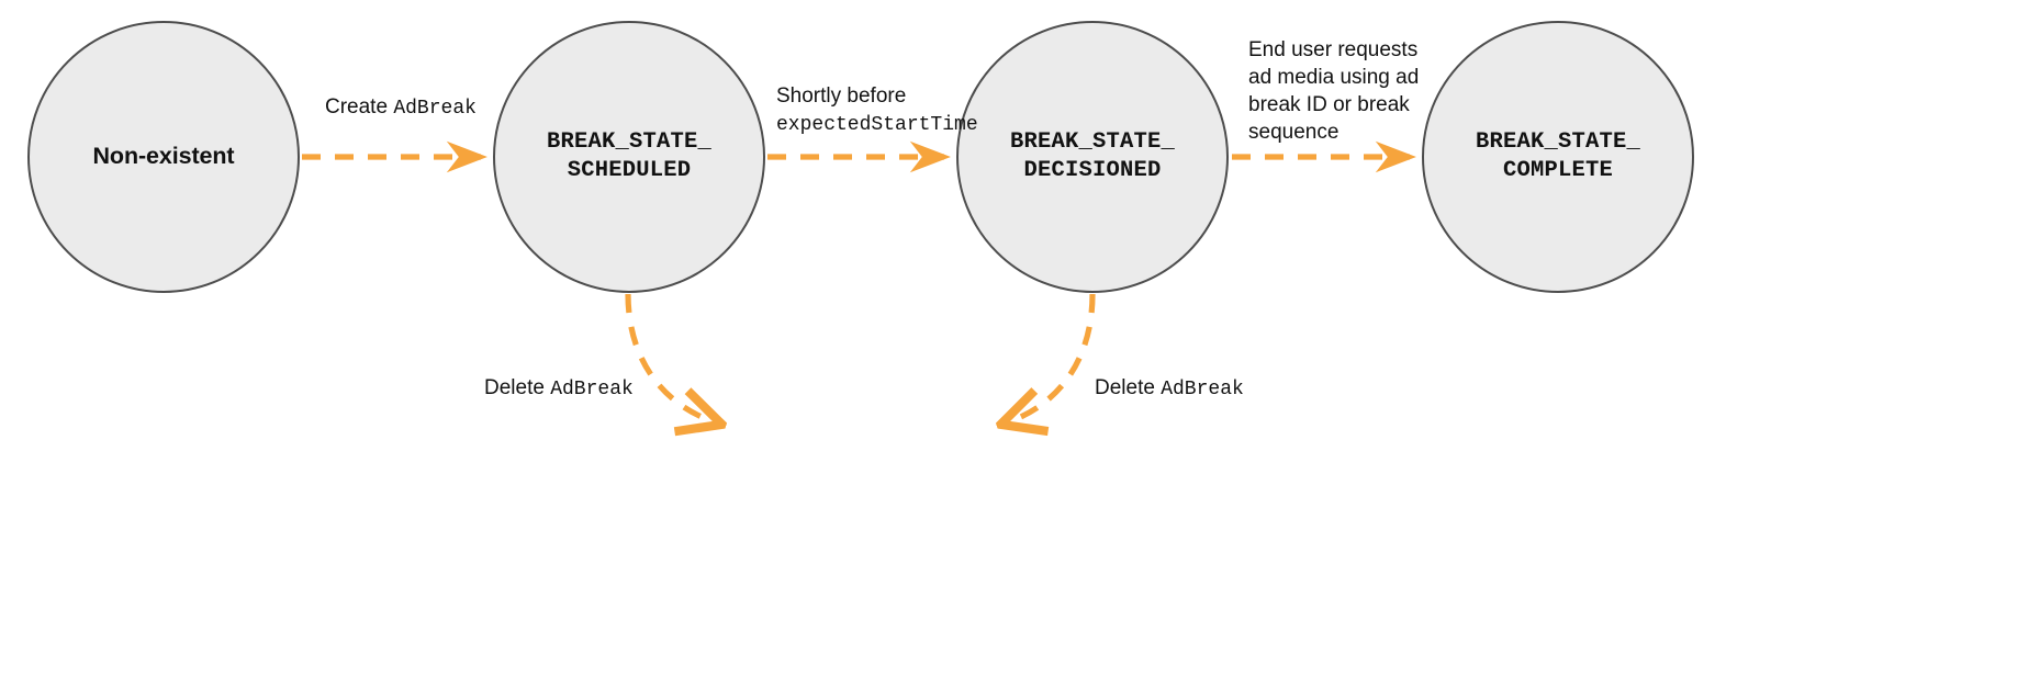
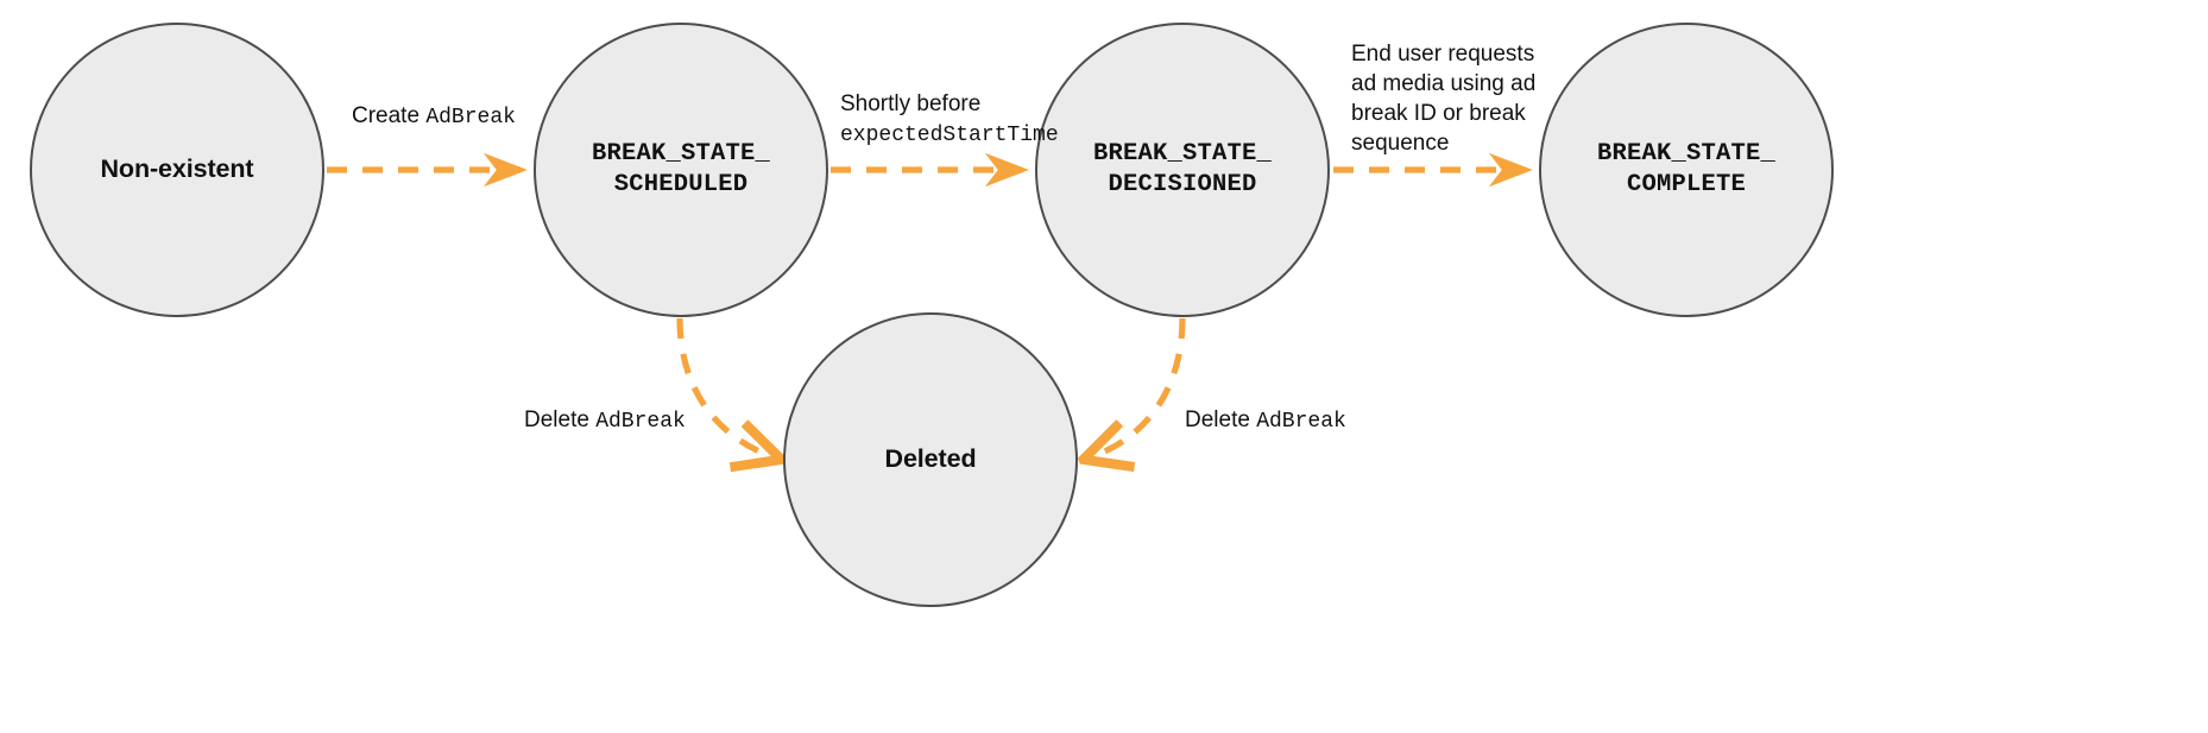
  Non-existent
  BREAK_STATE_
  SCHEDULED
  BREAK_STATE_
  DECISIONED
  BREAK_STATE_
  COMPLETE
+ Deleted
  Create AdBreak
  Shortly before
  expectedStartTime
  End user requests
  ad media using ad
  break ID or break
  sequence
  Delete AdBreak
  Delete AdBreak
